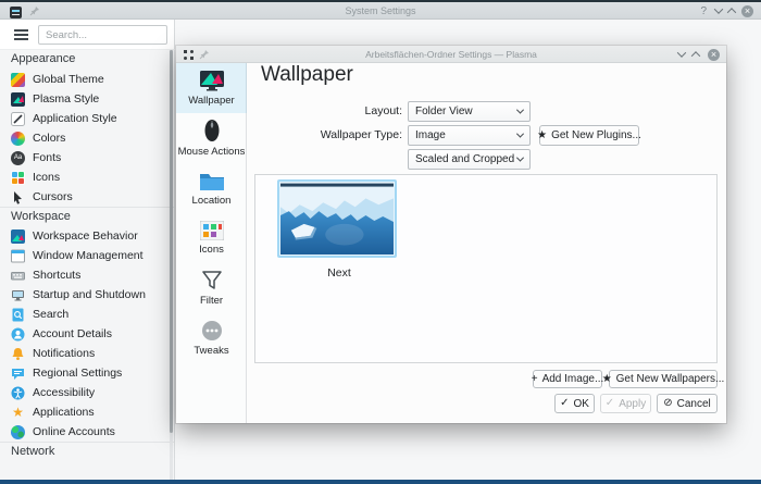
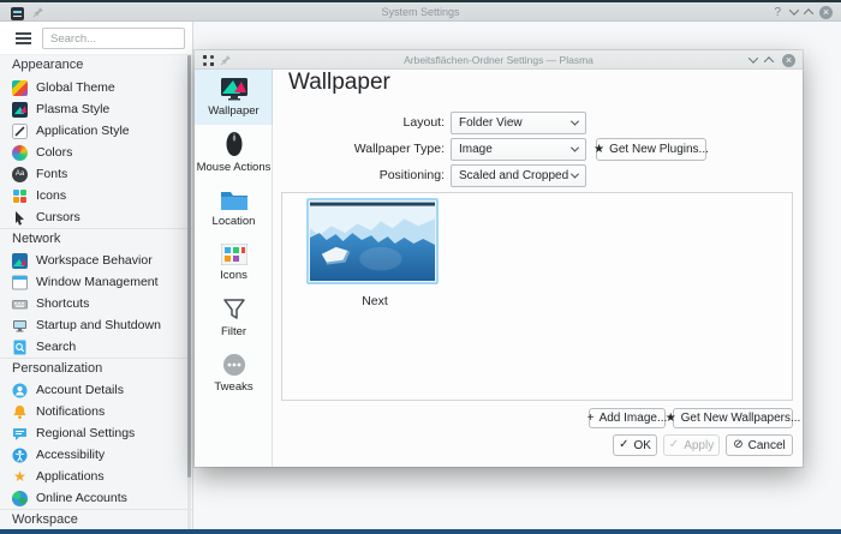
  System Settings
  ?
  ×
  Search...
  Appearance
  Global Theme
  Plasma Style
  Application Style
  Colors
  Fonts
  Icons
  Cursors
- Workspace
+ Network
  Workspace Behavior
  Window Management
  Shortcuts
  Startup and Shutdown
  Search
+ Personalization
  Account Details
  Notifications
  Regional Settings
  Accessibility
  ★
  Applications
  Online Accounts
- Network
+ Workspace
  Arbeitsflächen-Ordner Settings — Plasma
  ×
  Wallpaper
  Mouse Actions
  Location
  Icons
  Filter
  Tweaks
  Wallpaper
  Layout:
  Folder View
  Wallpaper Type:
  Image
  ★
  Get New Plugins...
+ Positioning:
  Scaled and Cropped
  Next
  +
  Add Image...
  ★
  Get New Wallpapers...
  ✓
  OK
  ✓
  Apply
  ⊘
  Cancel
